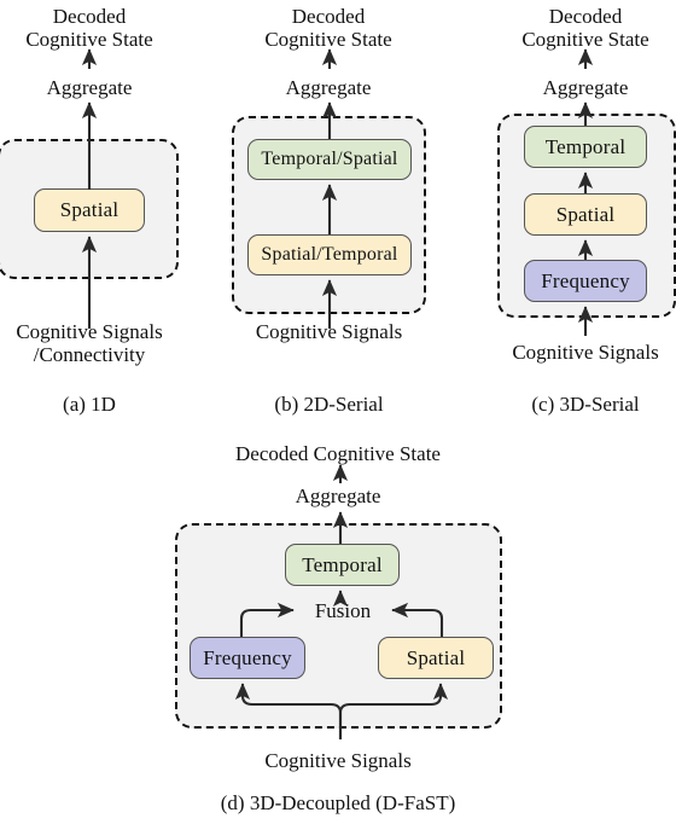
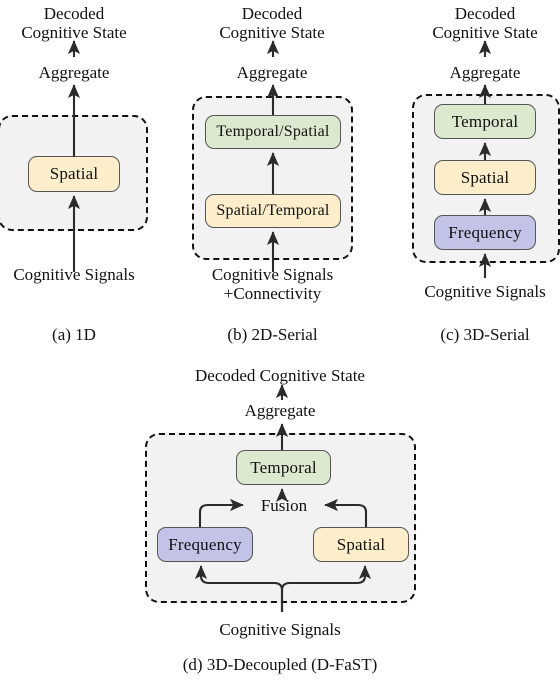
  Decoded
  Cognitive State
  Aggregate
  Spatial
  Cognitive Signals
- /Connectivity
  (a) 1D
  Decoded
  Cognitive State
  Aggregate
  Temporal/Spatial
  Spatial/Temporal
  Cognitive Signals
+ +Connectivity
  (b) 2D-Serial
  Decoded
  Cognitive State
  Aggregate
  Temporal
  Spatial
  Frequency
  Cognitive Signals
  (c) 3D-Serial
  Decoded Cognitive State
  Aggregate
  Temporal
  Fusion
  Frequency
  Spatial
  Cognitive Signals
  (d) 3D-Decoupled (D-FaST)
